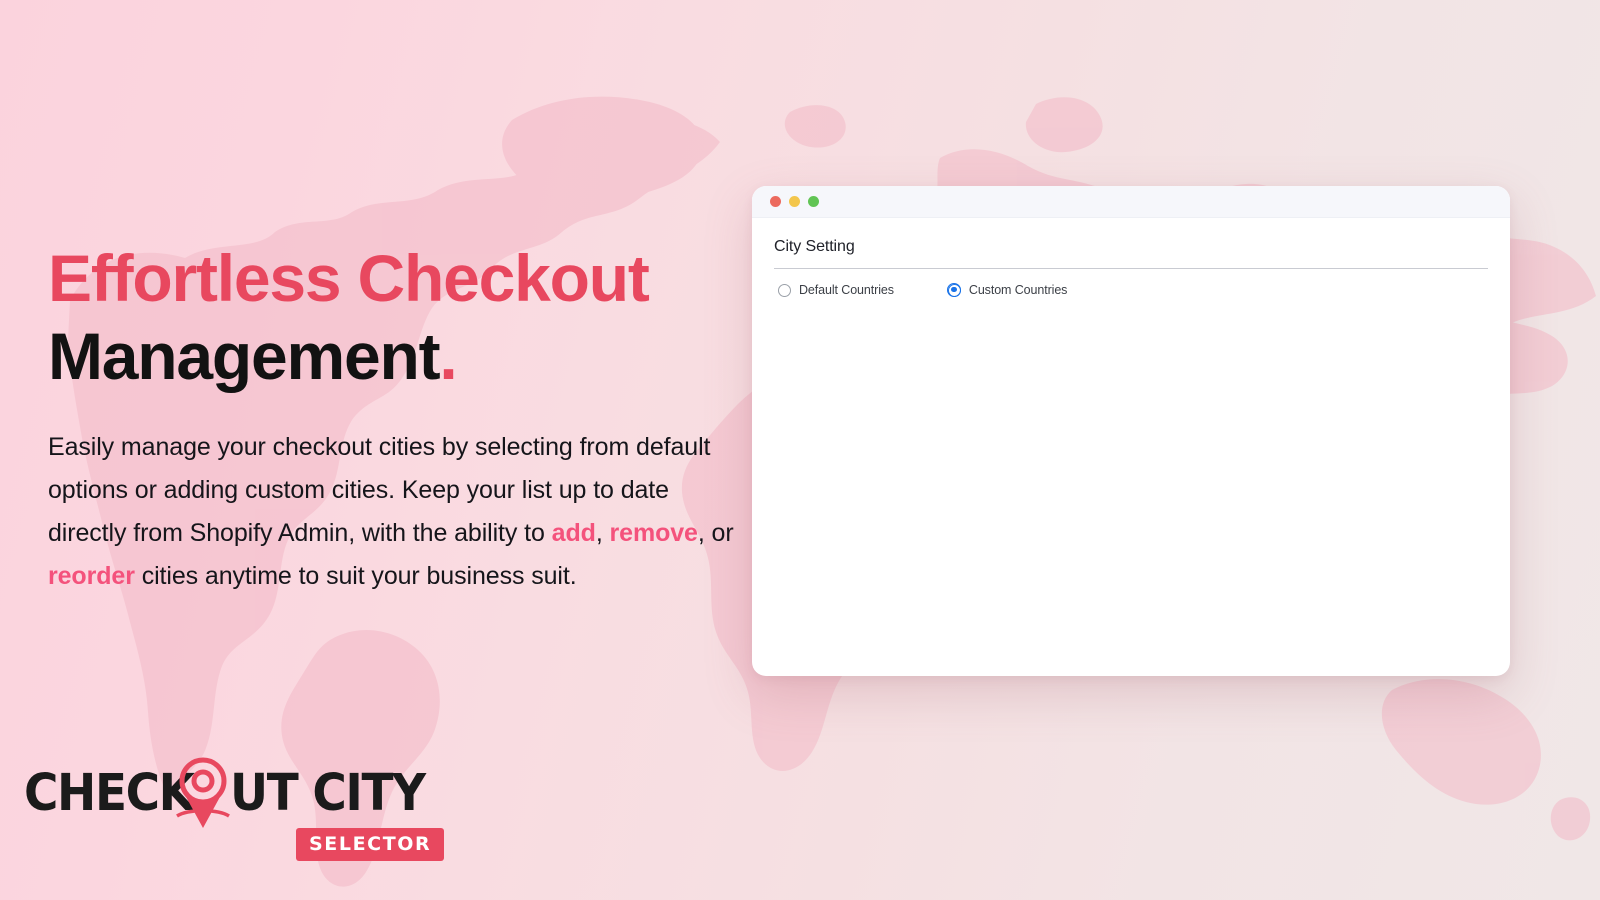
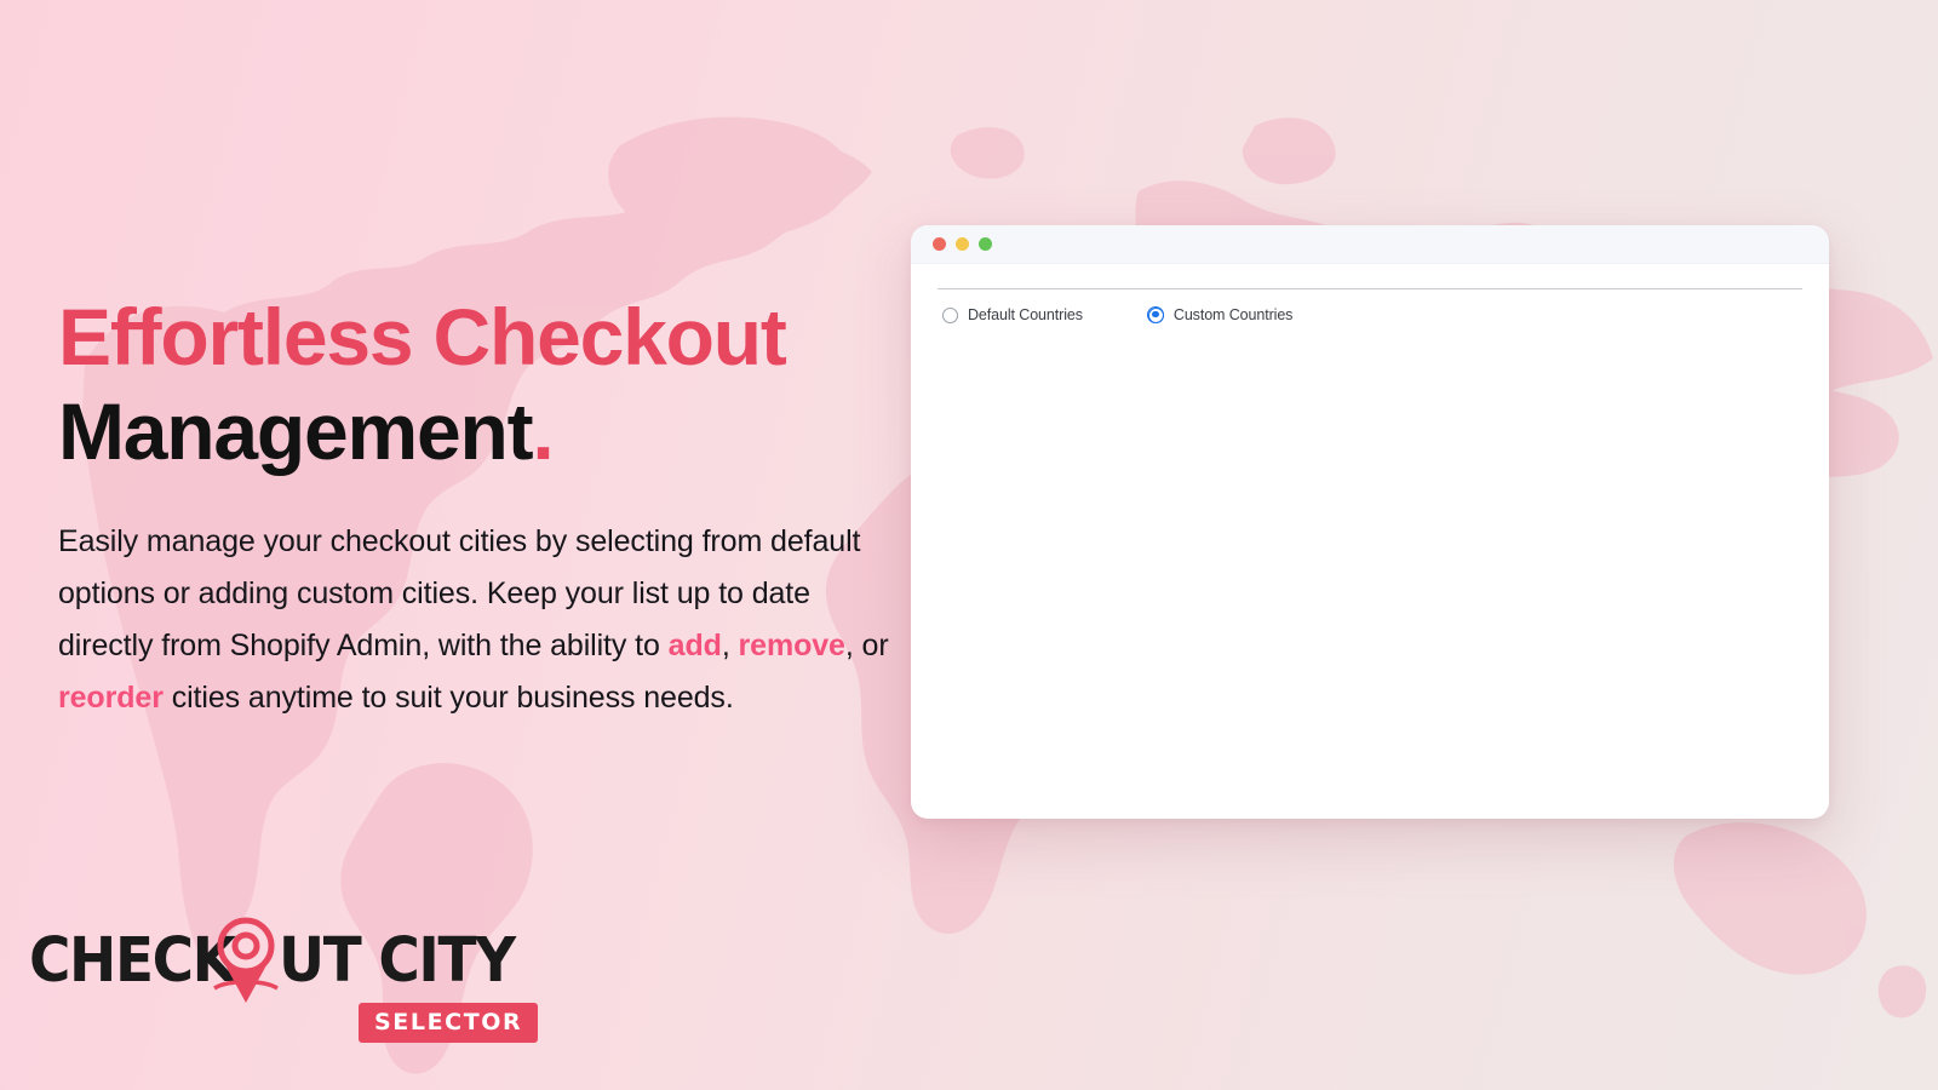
  Effortless Checkout
  Management.
- Easily manage your checkout cities by selecting from default options or adding custom cities. Keep your list up to date directly from Shopify Admin, with the ability to add, remove, or reorder cities anytime to suit your business suit.
+ Easily manage your checkout cities by selecting from default options or adding custom cities. Keep your list up to date directly from Shopify Admin, with the ability to add, remove, or reorder cities anytime to suit your business needs.
  CHECK UT CITY
  SELECTOR
- City Setting
  Default Countries
  Custom Countries
